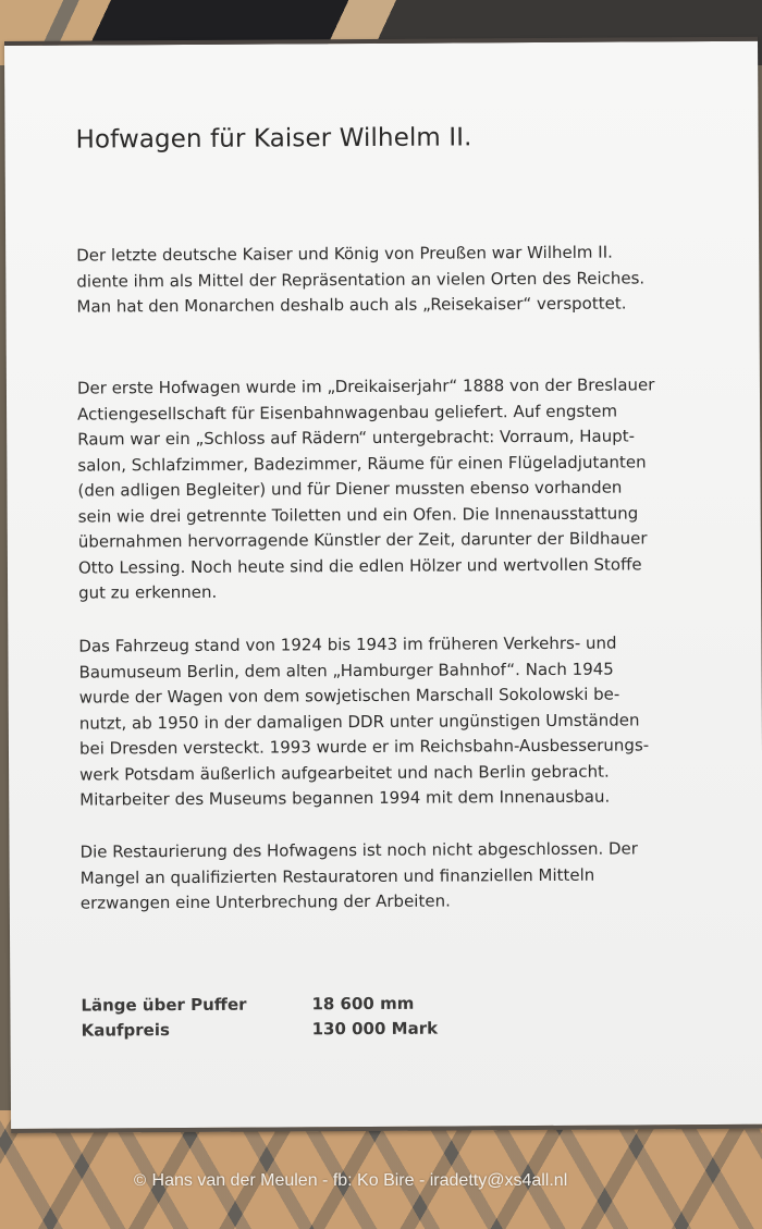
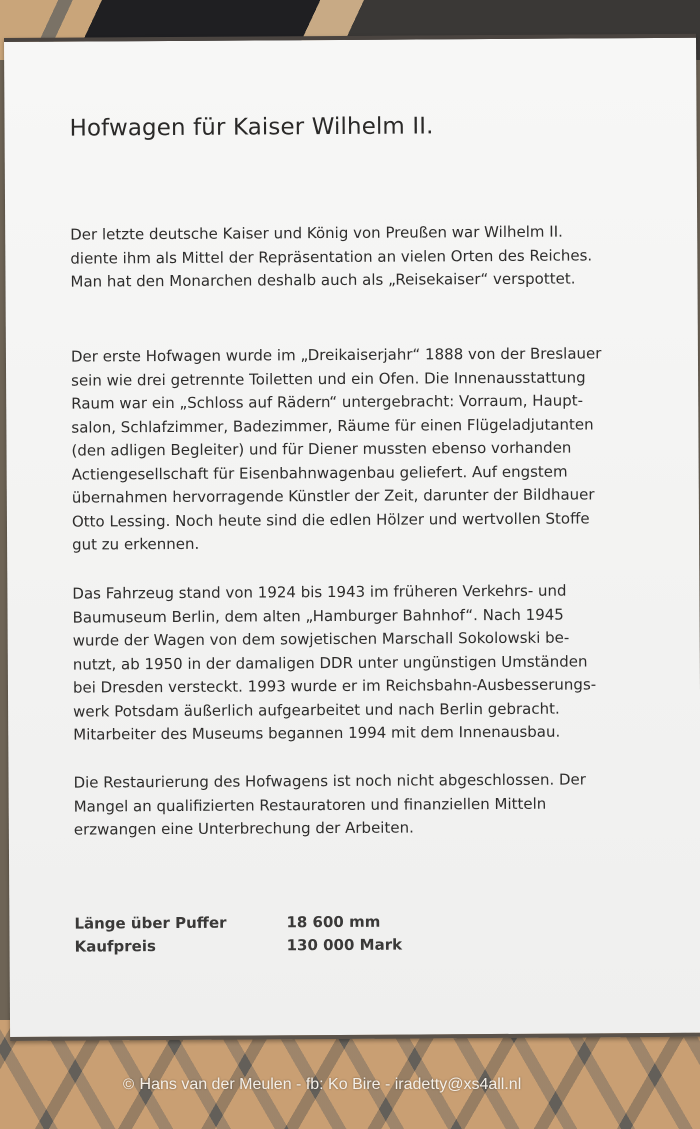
  Hofwagen für Kaiser Wilhelm II.
  Der letzte deutsche Kaiser und König von Preußen war Wilhelm II.
  diente ihm als Mittel der Repräsentation an vielen Orten des Reiches.
  Man hat den Monarchen deshalb auch als „Reisekaiser“ verspottet.
  Der erste Hofwagen wurde im „Dreikaiserjahr“ 1888 von der Breslauer
- Actiengesellschaft für Eisenbahnwagenbau geliefert. Auf engstem
+ sein wie drei getrennte Toiletten und ein Ofen. Die Innenausstattung
  Raum war ein „Schloss auf Rädern“ untergebracht: Vorraum, Haupt-
  salon, Schlafzimmer, Badezimmer, Räume für einen Flügeladjutanten
  (den adligen Begleiter) und für Diener mussten ebenso vorhanden
- sein wie drei getrennte Toiletten und ein Ofen. Die Innenausstattung
+ Actiengesellschaft für Eisenbahnwagenbau geliefert. Auf engstem
  übernahmen hervorragende Künstler der Zeit, darunter der Bildhauer
  Otto Lessing. Noch heute sind die edlen Hölzer und wertvollen Stoffe
  gut zu erkennen.
  Das Fahrzeug stand von 1924 bis 1943 im früheren Verkehrs- und
  Baumuseum Berlin, dem alten „Hamburger Bahnhof“. Nach 1945
  wurde der Wagen von dem sowjetischen Marschall Sokolowski be-
  nutzt, ab 1950 in der damaligen DDR unter ungünstigen Umständen
  bei Dresden versteckt. 1993 wurde er im Reichsbahn-Ausbesserungs-
  werk Potsdam äußerlich aufgearbeitet und nach Berlin gebracht.
  Mitarbeiter des Museums begannen 1994 mit dem Innenausbau.
  Die Restaurierung des Hofwagens ist noch nicht abgeschlossen. Der
  Mangel an qualifizierten Restauratoren und finanziellen Mitteln
  erzwangen eine Unterbrechung der Arbeiten.
  Länge über Puffer
  18 600 mm
  Kaufpreis
  130 000 Mark
  © Hans van der Meulen - fb: Ko Bire - iradetty@xs4all.nl
